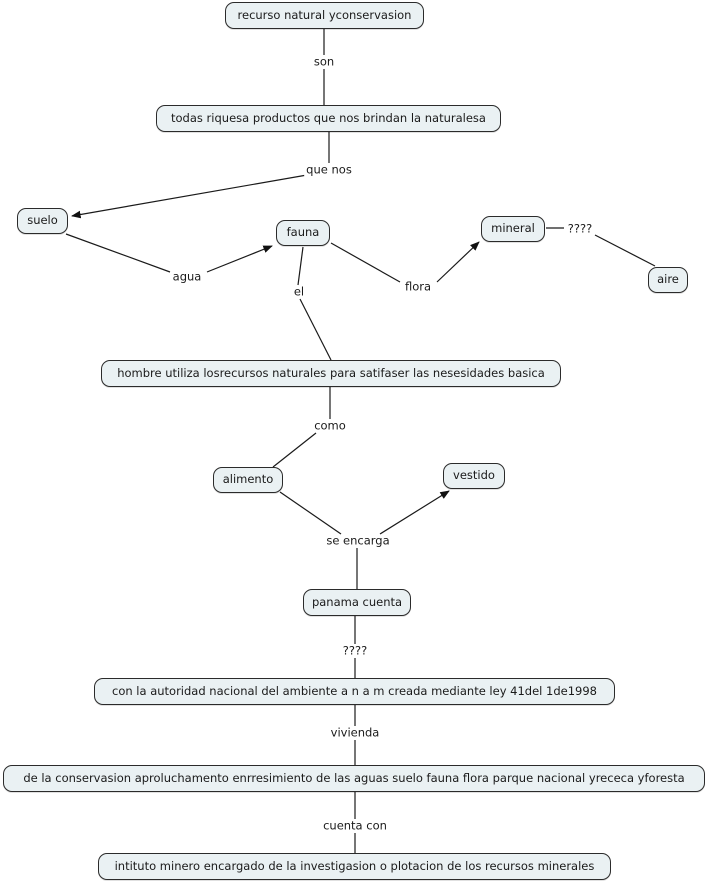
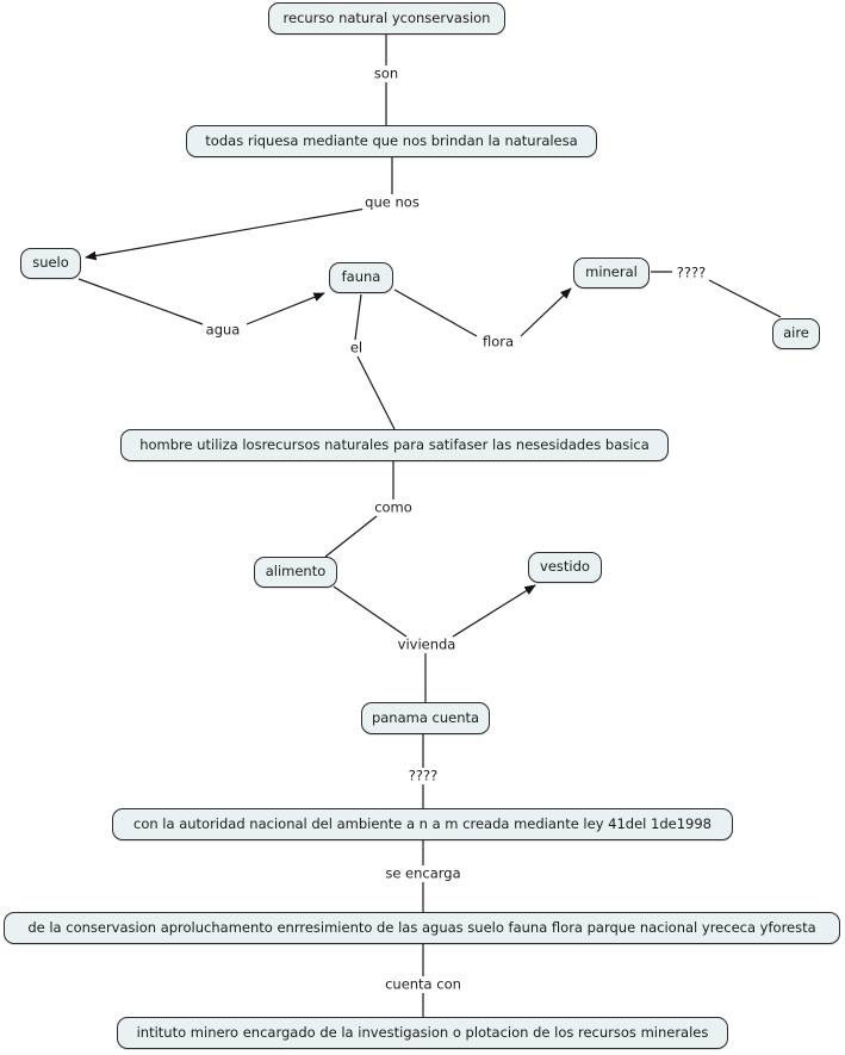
  recurso natural yconservasion
- todas riquesa productos que nos brindan la naturalesa
+ todas riquesa mediante que nos brindan la naturalesa
  suelo
  fauna
  mineral
  aire
  hombre utiliza losrecursos naturales para satifaser las nesesidades basica
  alimento
  vestido
  panama cuenta
  con la autoridad nacional del ambiente a n a m creada mediante ley 41del 1de1998
  de la conservasion aproluchamento enrresimiento de las aguas suelo fauna flora parque nacional yrececa yforesta
  intituto minero encargado de la investigasion o plotacion de los recursos minerales
  son
  que nos
  agua
  flora
  ????
  el
  como
- se encarga
+ vivienda
  ????
- vivienda
+ se encarga
  cuenta con
